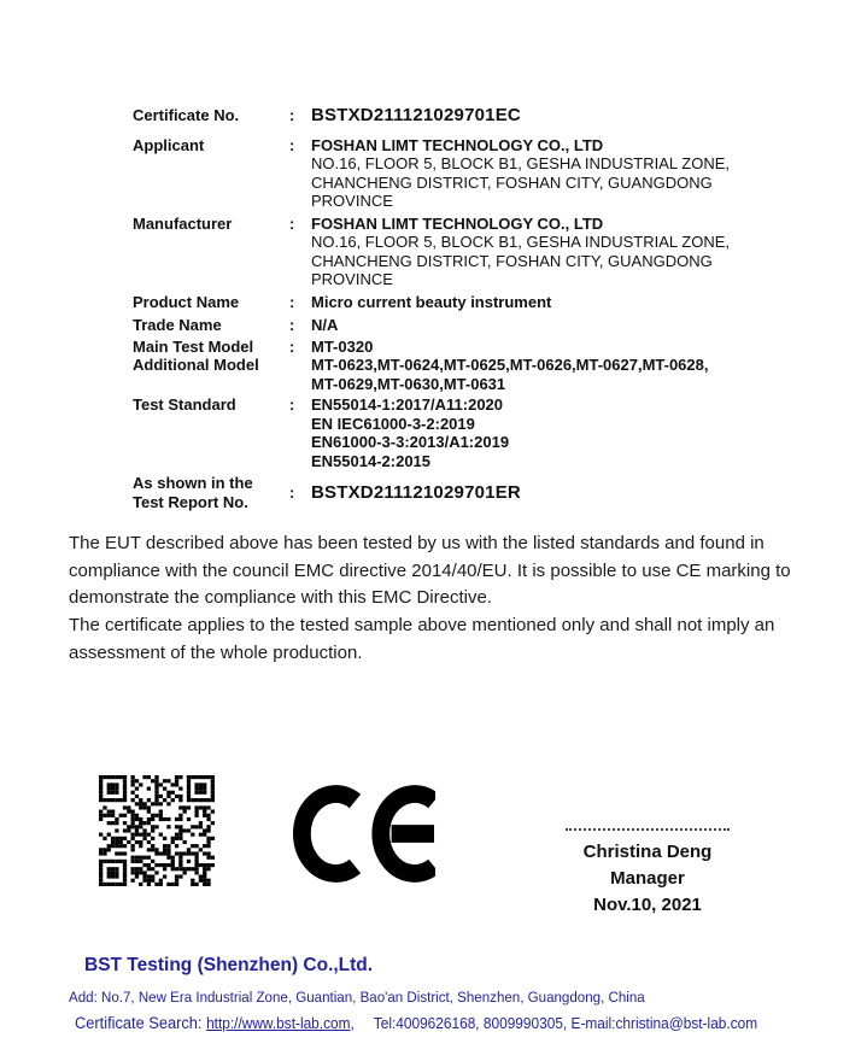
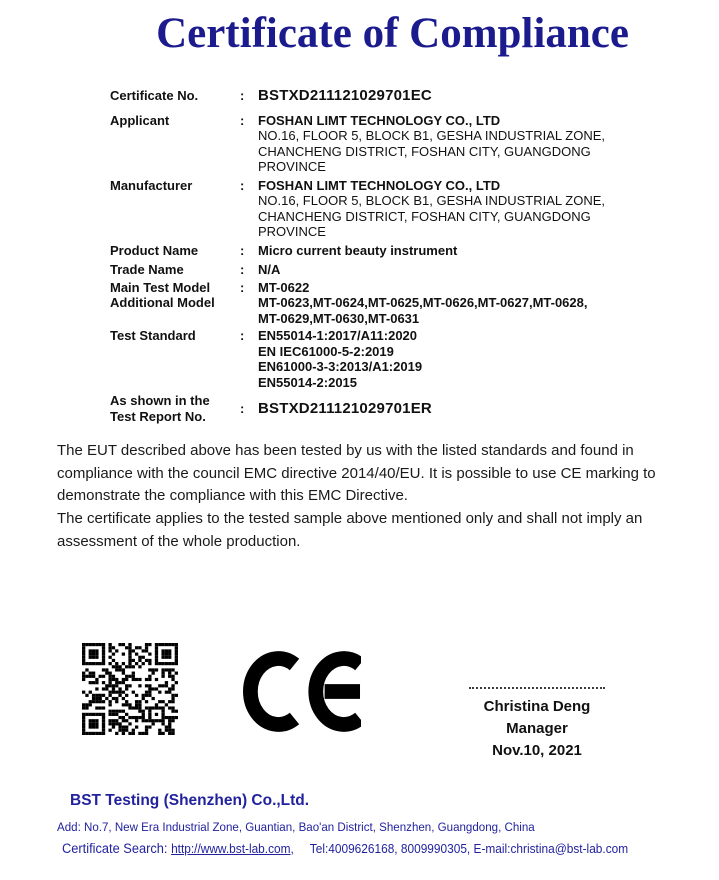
+ Certificate of Compliance
  Certificate No.
  :
  BSTXD211121029701EC
  Applicant
  :
  FOSHAN LIMT TECHNOLOGY CO., LTD
  NO.16, FLOOR 5, BLOCK B1, GESHA INDUSTRIAL ZONE,
  CHANCHENG DISTRICT, FOSHAN CITY, GUANGDONG
  PROVINCE
  Manufacturer
  :
  FOSHAN LIMT TECHNOLOGY CO., LTD
  NO.16, FLOOR 5, BLOCK B1, GESHA INDUSTRIAL ZONE,
  CHANCHENG DISTRICT, FOSHAN CITY, GUANGDONG
  PROVINCE
  Product Name
  :
  Micro current beauty instrument
  Trade Name
  :
  N/A
  Main Test Model
  :
- MT-0320
+ MT-0622
  Additional Model
  MT-0623,MT-0624,MT-0625,MT-0626,MT-0627,MT-0628,
  MT-0629,MT-0630,MT-0631
  Test Standard
  :
  EN55014-1:2017/A11:2020
- EN IEC61000-3-2:2019
+ EN IEC61000-5-2:2019
  EN61000-3-3:2013/A1:2019
  EN55014-2:2015
  As shown in the
  Test Report No.
  :
  BSTXD211121029701ER
  The EUT described above has been tested by us with the listed standards and found in compliance with the council EMC directive 2014/40/EU. It is possible to use CE marking to demonstrate the compliance with this EMC Directive.
  The certificate applies to the tested sample above mentioned only and shall not imply an assessment of the whole production.
  Christina Deng
  Manager
  Nov.10, 2021
  BST Testing (Shenzhen) Co.,Ltd.
  Add: No.7, New Era Industrial Zone, Guantian, Bao'an District, Shenzhen, Guangdong, China
  Certificate Search: http://www.bst-lab.com, Tel:4009626168, 8009990305, E-mail:christina@bst-lab.com
